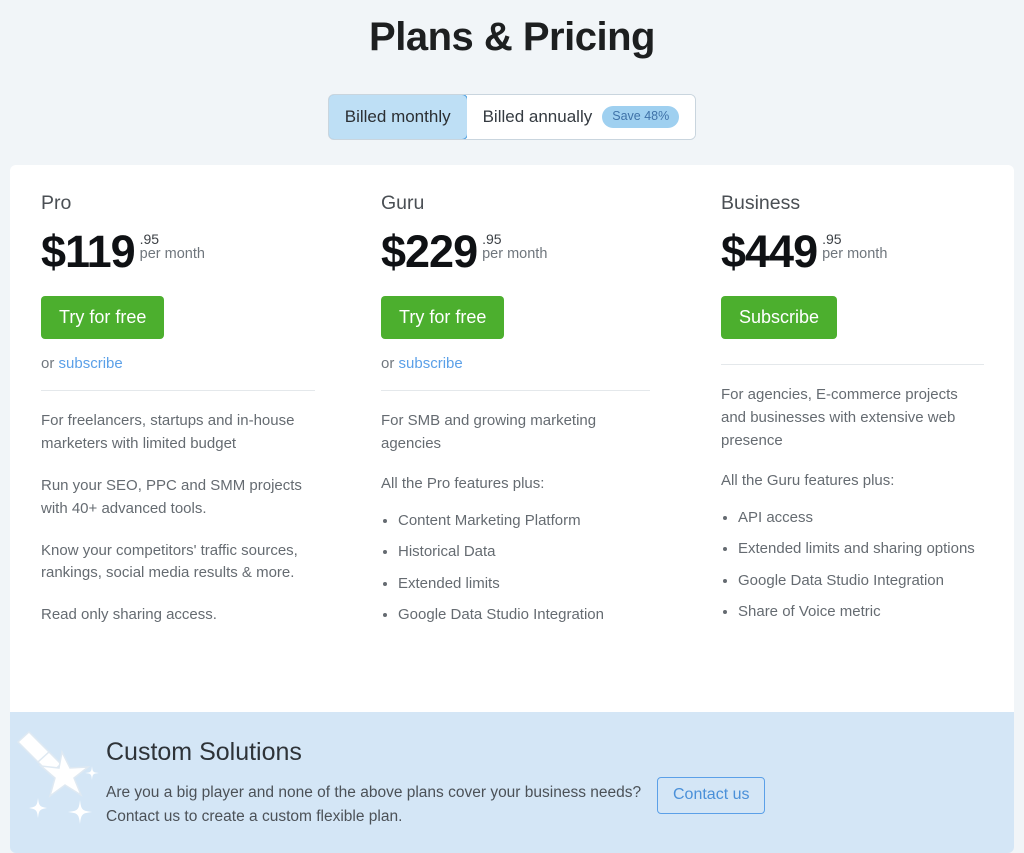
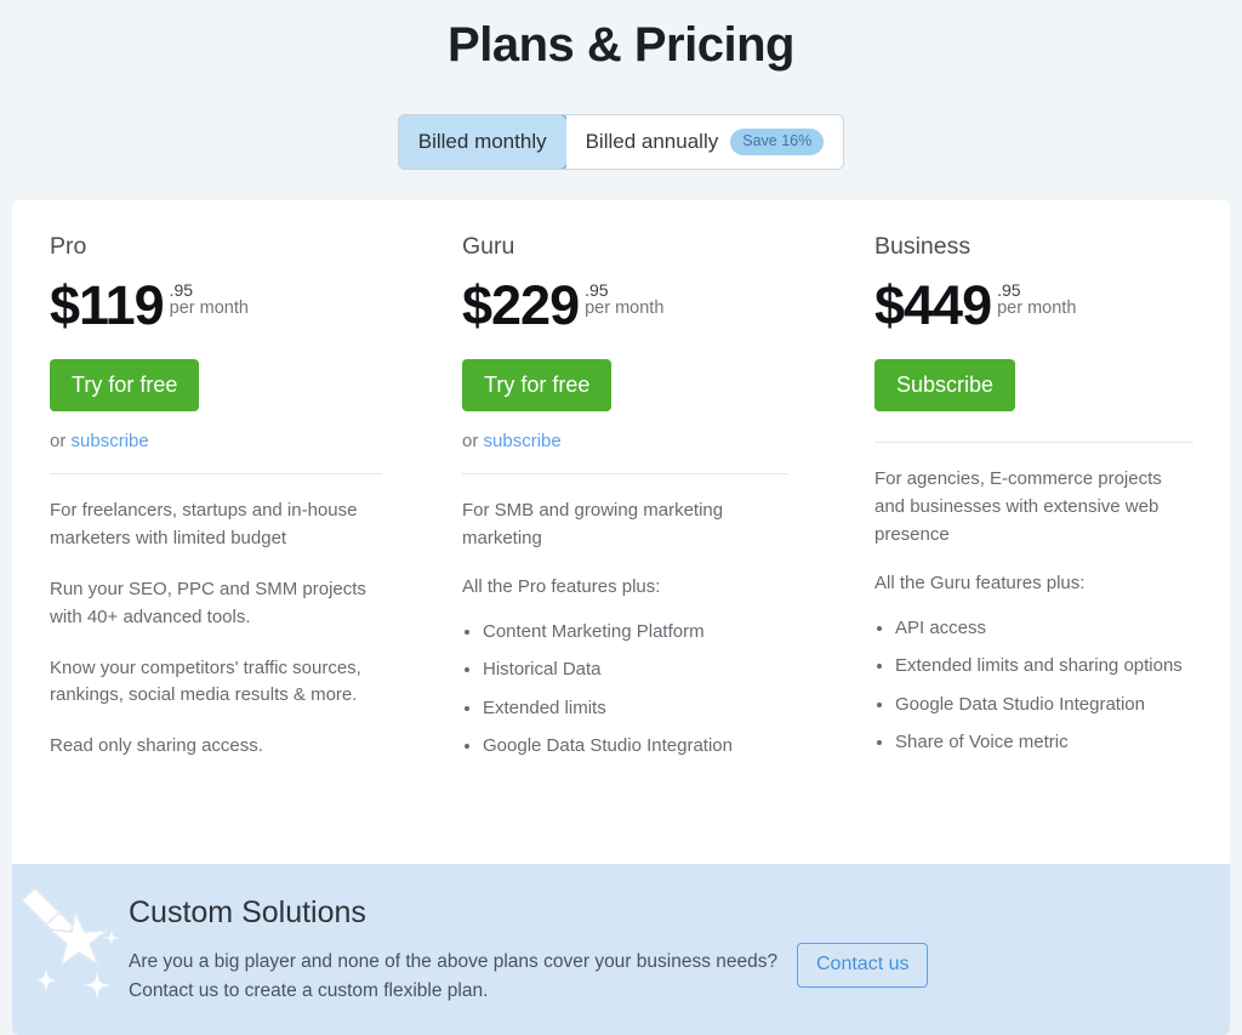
  Plans & Pricing
  Billed monthly
  Billed annually
- Save 48%
+ Save 16%
  Pro
  $119
  .95
  per month
  Try for free
  or subscribe
  For freelancers, startups and in-house marketers with limited budget
  Run your SEO, PPC and SMM projects with 40+ advanced tools.
  Know your competitors' traffic sources, rankings, social media results & more.
  Read only sharing access.
  Guru
  $229
  .95
  per month
  Try for free
  or subscribe
- For SMB and growing marketing agencies
+ For SMB and growing marketing marketing
  All the Pro features plus:
  Content Marketing Platform
  Historical Data
  Extended limits
  Google Data Studio Integration
  Business
  $449
  .95
  per month
  Subscribe
  For agencies, E-commerce projects and businesses with extensive web presence
  All the Guru features plus:
  API access
  Extended limits and sharing options
  Google Data Studio Integration
  Share of Voice metric
  Custom Solutions
  Are you a big player and none of the above plans cover your business needs? Contact us to create a custom flexible plan.
  Contact us
